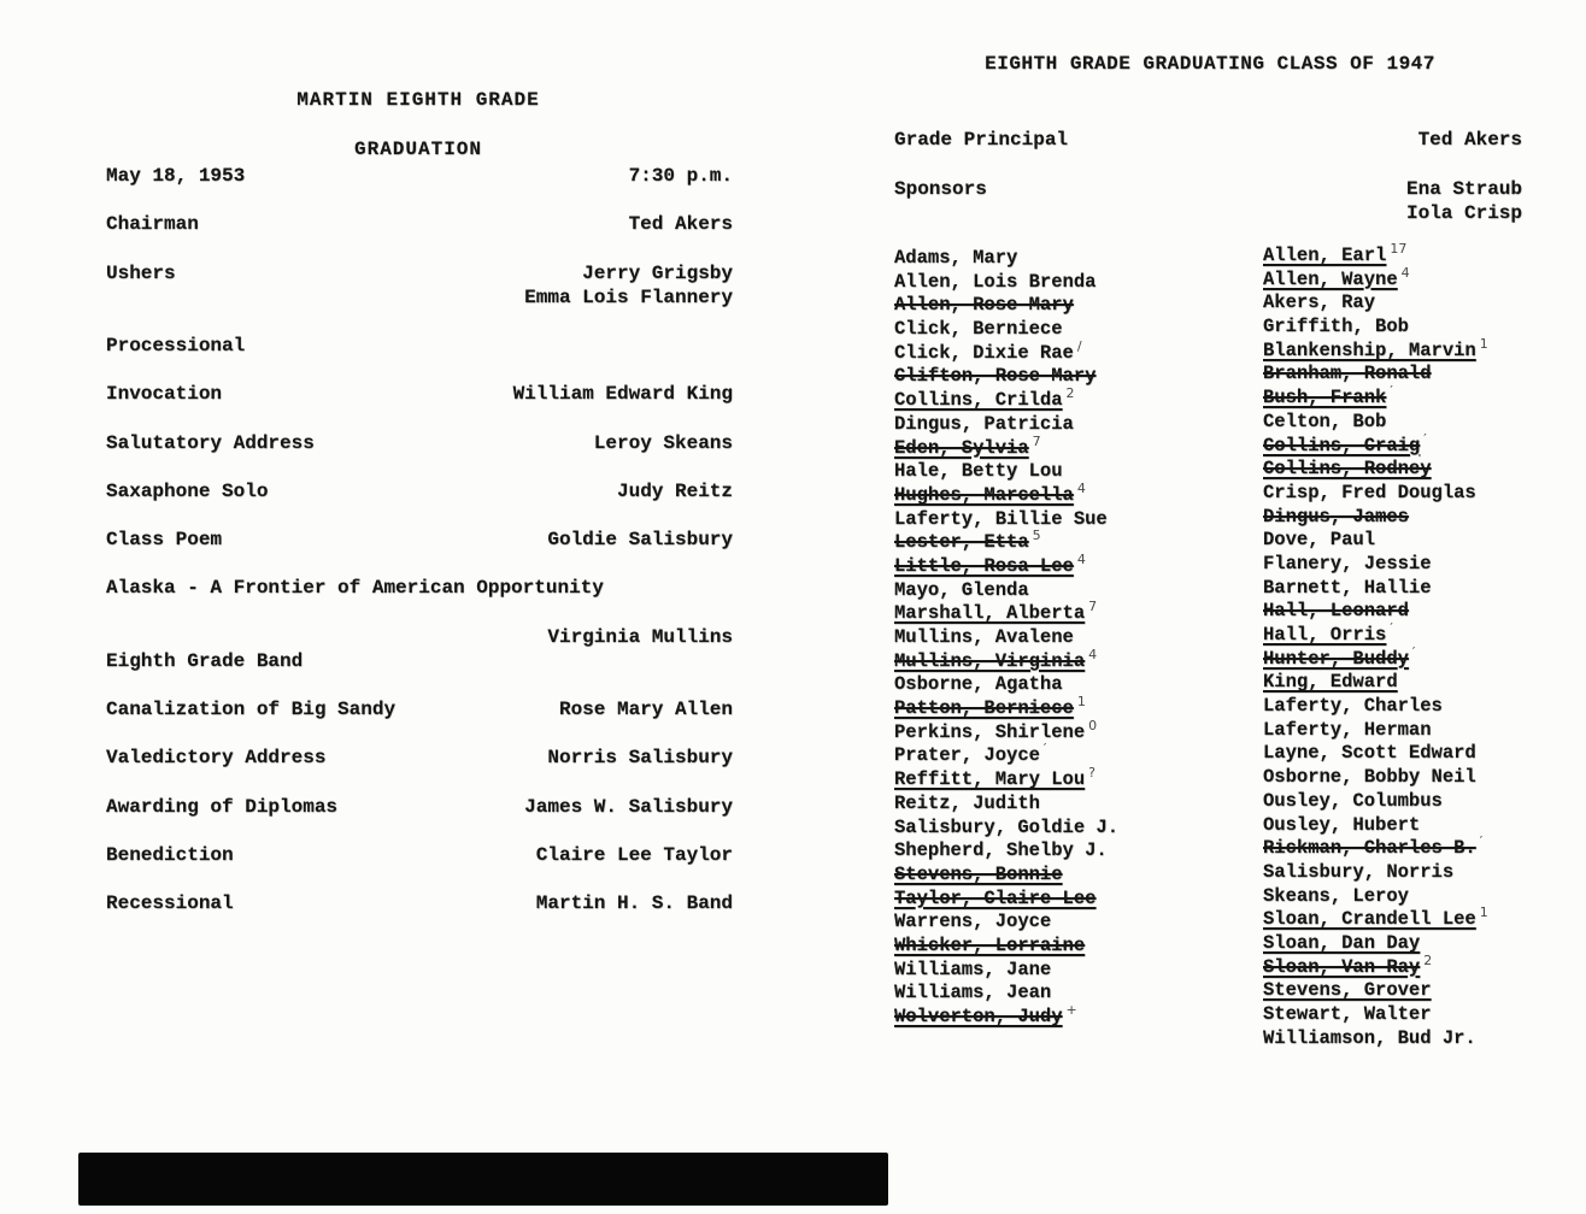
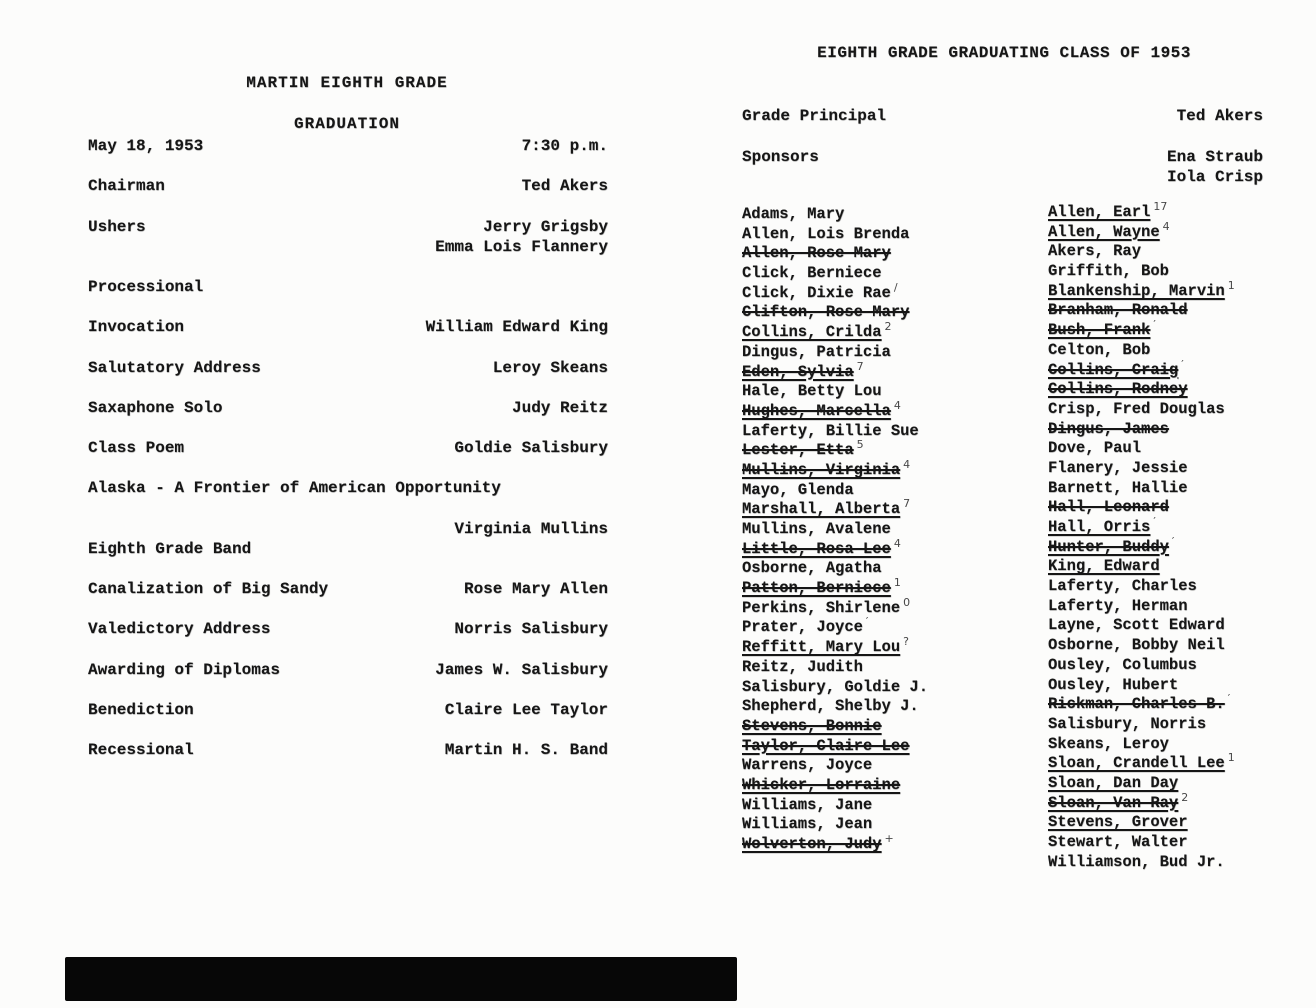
  MARTIN EIGHTH GRADE
  GRADUATION
  May 18, 1953
  7:30 p.m.
  Chairman
  Ted Akers
  Ushers
  Jerry Grigsby
  Emma Lois Flannery
  Processional
  Invocation
  William Edward King
  Salutatory Address
  Leroy Skeans
  Saxaphone Solo
  Judy Reitz
  Class Poem
  Goldie Salisbury
  Alaska - A Frontier of American Opportunity
  Virginia Mullins
  Eighth Grade Band
  Canalization of Big Sandy
  Rose Mary Allen
  Valedictory Address
  Norris Salisbury
  Awarding of Diplomas
  James W. Salisbury
  Benediction
  Claire Lee Taylor
  Recessional
  Martin H. S. Band
- EIGHTH GRADE GRADUATING CLASS OF 1947
+ EIGHTH GRADE GRADUATING CLASS OF 1953
  Grade Principal
  Ted Akers
  Sponsors
  Ena Straub
  Iola Crisp
  Adams, Mary
  Allen, Lois Brenda
  Allen, Rose Mary
  Click, Berniece
  Click, Dixie Rae /
  Clifton, Rose Mary
  Collins, Crilda 2
  Dingus, Patricia
  Eden, Sylvia 7
  Hale, Betty Lou
  Hughes, Marcella 4
  Laferty, Billie Sue
  Lester, Etta 5
- Little, Rosa Lee 4
+ Mullins, Virginia 4
  Mayo, Glenda
  Marshall, Alberta 7
  Mullins, Avalene
- Mullins, Virginia 4
+ Little, Rosa Lee 4
  Osborne, Agatha
  Patton, Berniece 1
  Perkins, Shirlene 0
  Prater, Joyce ′
  Reffitt, Mary Lou ?
  Reitz, Judith
  Salisbury, Goldie J.
  Shepherd, Shelby J.
  Stevens, Bonnie
  Taylor, Claire Lee
  Warrens, Joyce
  Whicker, Lorraine
  Williams, Jane
  Williams, Jean
  Wolverton, Judy +
  Allen, Earl 17
  Allen, Wayne 4
  Akers, Ray
  Griffith, Bob
  Blankenship, Marvin 1
  Branham, Ronald
  Bush, Frank ′
  Celton, Bob
  Collins, Craig ′
  Collins, Rodney
  Crisp, Fred Douglas
  Dingus, James
  Dove, Paul
  Flanery, Jessie
  Barnett, Hallie
  Hall, Leonard
  Hall, Orris ′
  Hunter, Buddy ′
  King, Edward
  Laferty, Charles
  Laferty, Herman
  Layne, Scott Edward
  Osborne, Bobby Neil
  Ousley, Columbus
  Ousley, Hubert
  Rickman, Charles B. ′
  Salisbury, Norris
  Skeans, Leroy
  Sloan, Crandell Lee 1
  Sloan, Dan Day
  Sloan, Van Ray 2
  Stevens, Grover
  Stewart, Walter
  Williamson, Bud Jr.
